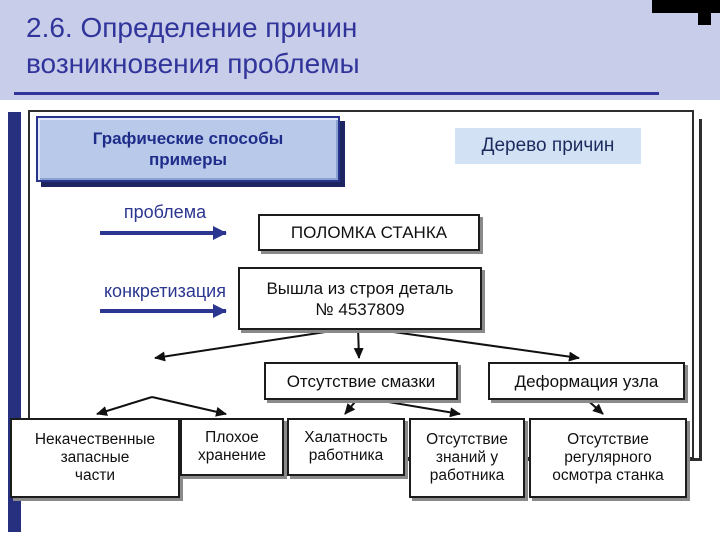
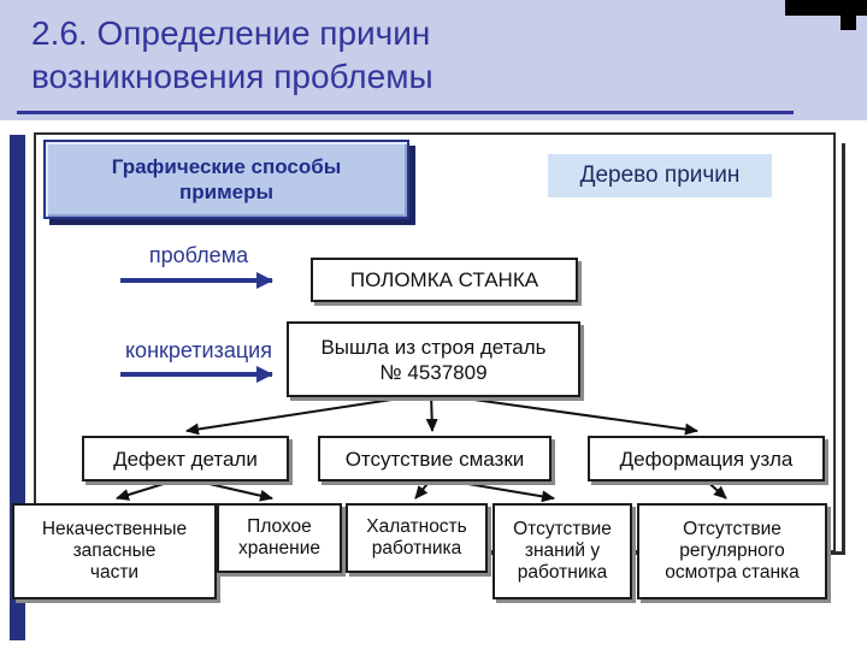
  2.6. Определение причин
  возникновения проблемы
  Графические способы
  примеры
  Дерево причин
  проблема
  конкретизация
  ПОЛОМКА СТАНКА
  Вышла из строя деталь
  № 4537809
+ Дефект детали
  Отсутствие смазки
  Деформация узла
  Некачественные
  запасные
  части
  Плохое
  хранение
  Халатность
  работника
  Отсутствие
  знаний у
  работника
  Отсутствие
  регулярного
  осмотра станка
